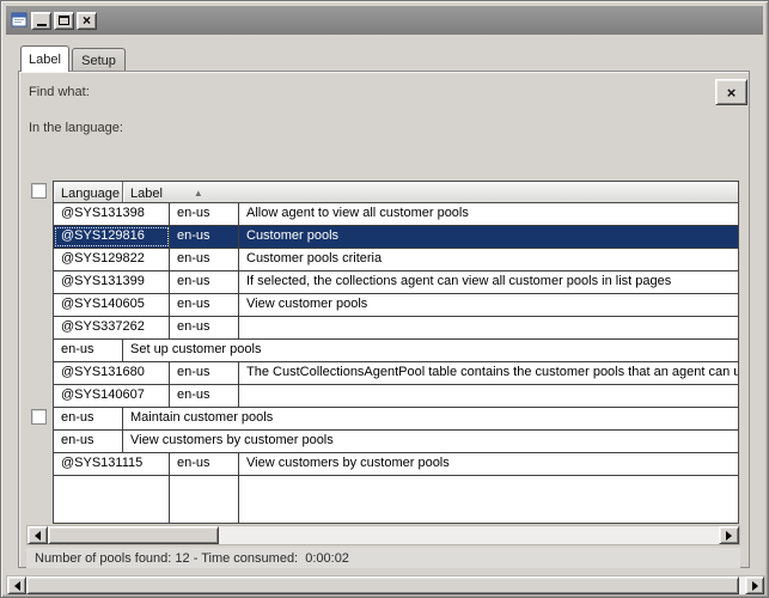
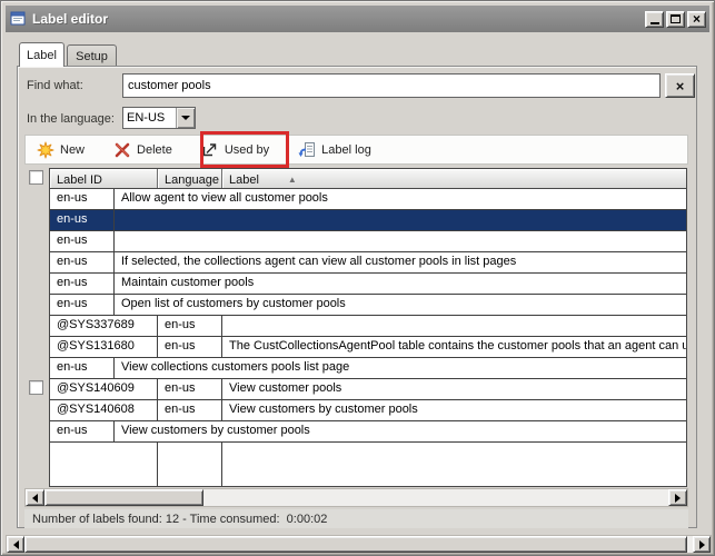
+ Label editor
  ×
  Label
  Setup
  Find what:
+ customer pools
  ×
  In the language:
+ EN-US
+ New
+ Delete
+ Used by
+ Label log
+ Label ID
  Language
  Label
  ▲
- @SYS131398
  en-us
  Allow agent to view all customer pools
- @SYS129816
  en-us
- Customer pools
- @SYS129822
  en-us
- Customer pools criteria
- @SYS131399
  en-us
  If selected, the collections agent can view all customer pools in list pages
- @SYS140605
  en-us
- View customer pools
+ Maintain customer pools
- @SYS337262
  en-us
+ Open list of customers by customer pools
+ @SYS337689
  en-us
- Set up customer pools
  @SYS131680
  en-us
  The CustCollectionsAgentPool table contains the customer pools that an agent can u
- @SYS140607
  en-us
+ View collections customers pools list page
+ @SYS140609
  en-us
- Maintain customer pools
+ View customer pools
+ @SYS140608
  en-us
  View customers by customer pools
- @SYS131115
  en-us
  View customers by customer pools
- Number of pools found: 12 - Time consumed: 0:00:02
+ Number of labels found: 12 - Time consumed: 0:00:02
